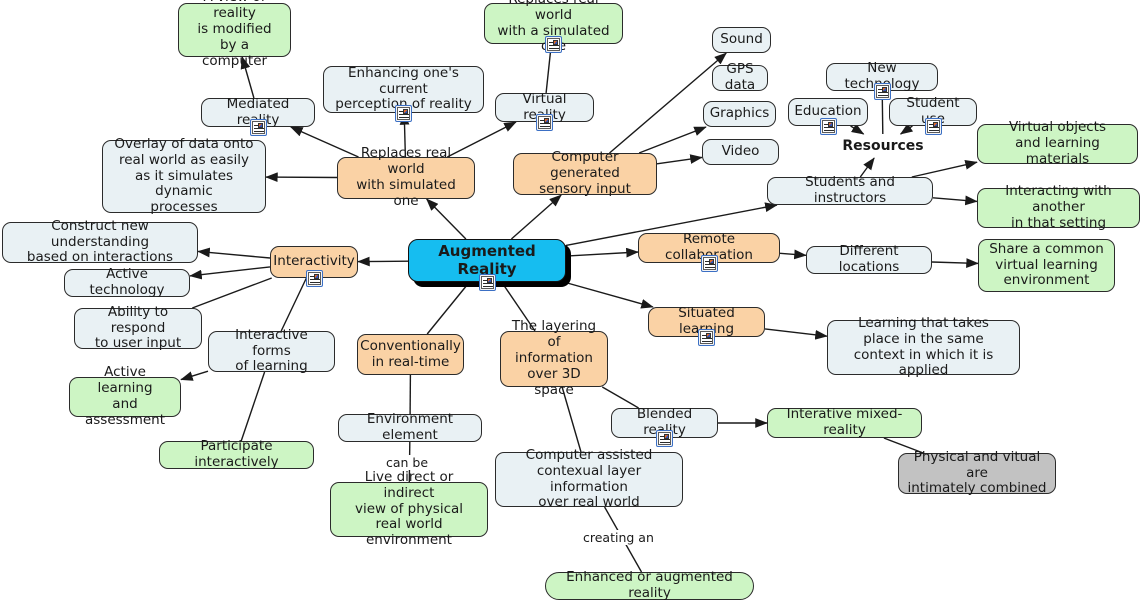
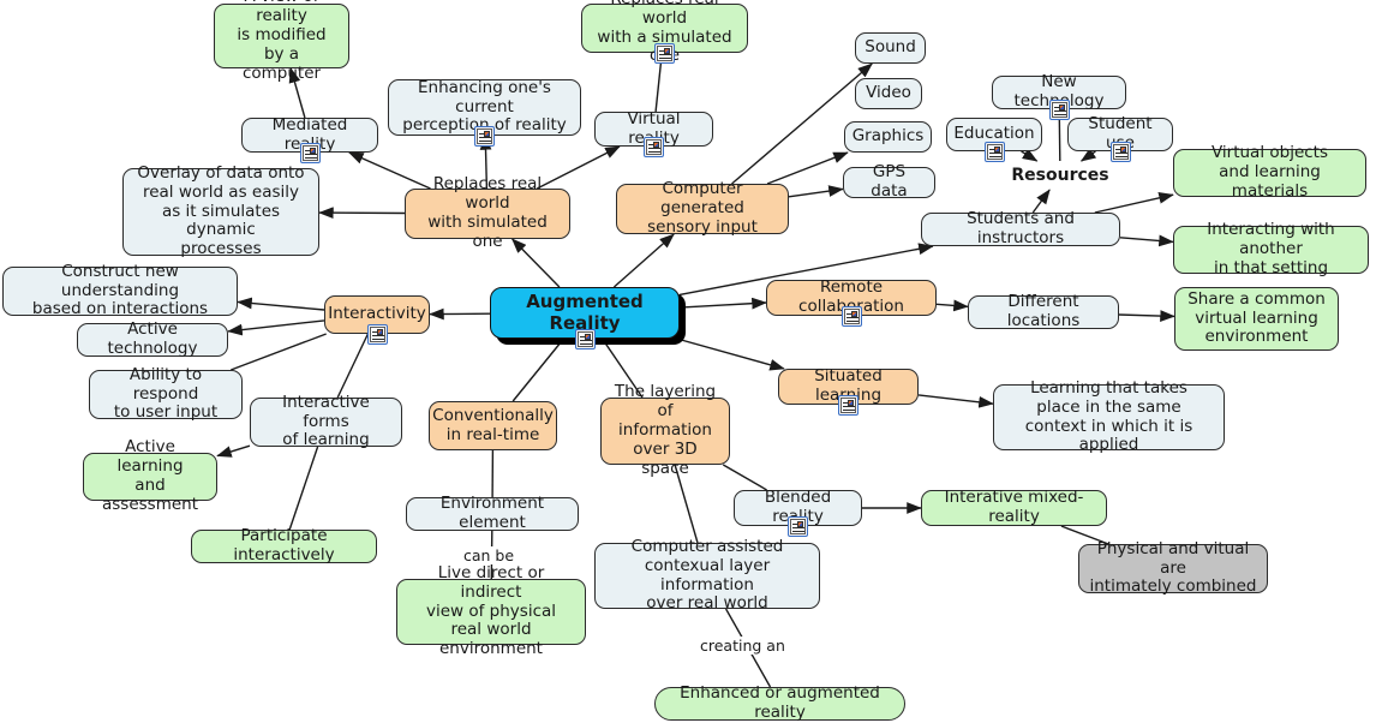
  is modified by a
  computer
  with a simulated
  Enhancing one's current
  percepti of reality
  Mediated rety
  Virtual rety
  Sound
- GPS data
+ Video
  Graphics
- Video
+ GPS data
  New techlogy
  Education
  Student
  Resources
  Overlay of data onto
  real world as easily
  as it simulates dynamic
  processes
  Replaces real world
  with simulated one
  Computer generated
  sensory input
  Virtual objects
  and learning materials
  Students and instructors
  Interacting with another
  in that setting
  Construct new understanding
  based on interactions
  Interactivity
  Augmented Reality
  Remote collaation
  Different locations
  Share a common
  virtual learning
  environment
  Active technology
  Situated leaing
  Ability to respond
  to user input
  Learning that takes
  place in the same
  context in which it is applied
  Interactive forms
  of learning
  Conventionally
  in real-time
  The layering
  of information
  over 3D space
  Active learning
  and assessment
  Blended rety
  Interative mixed-reality
  Environment element
  Participate interactively
  Computer assisted
  contexual layer information
  over real world
  Physical and vitual are
  intimately combined
  Live direct or indirect
  view of physical
  real world environment
  Enhanced or augmented reality
  can be
  creating an
